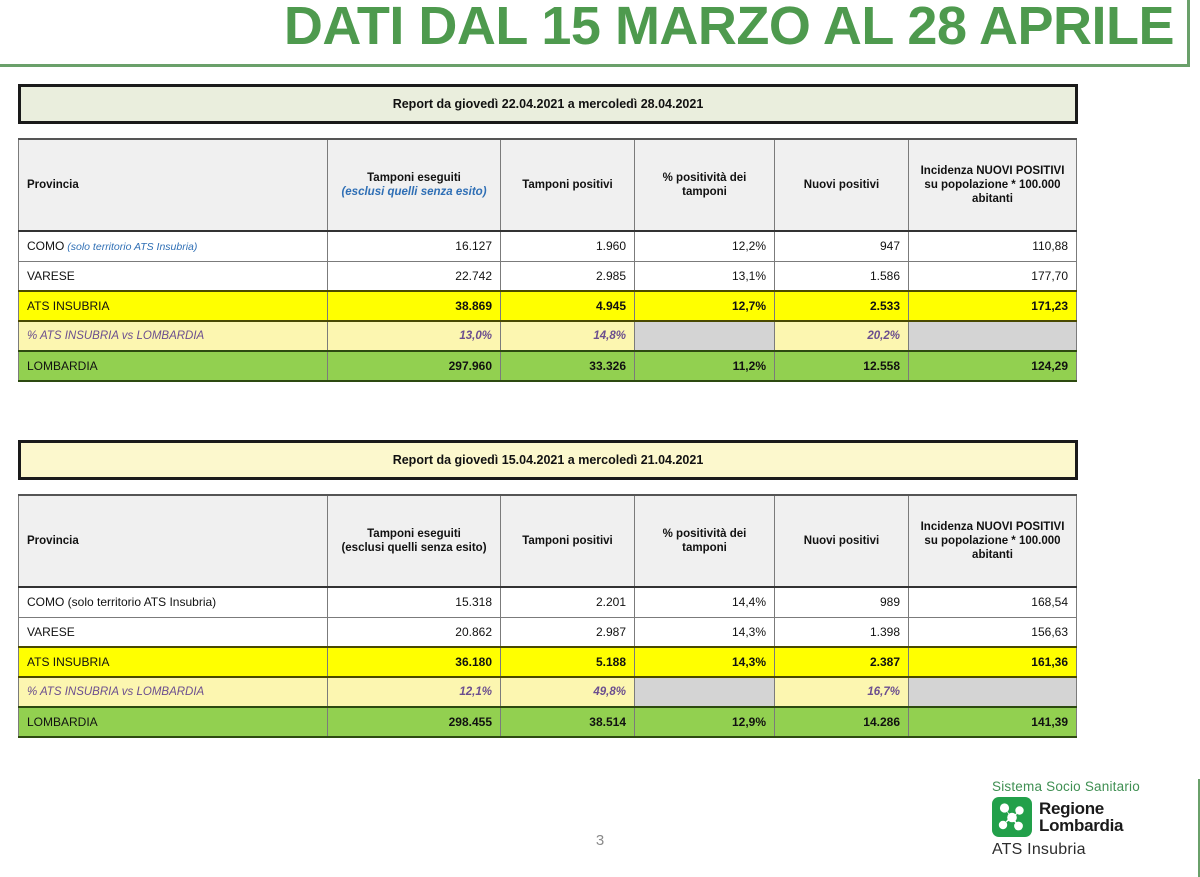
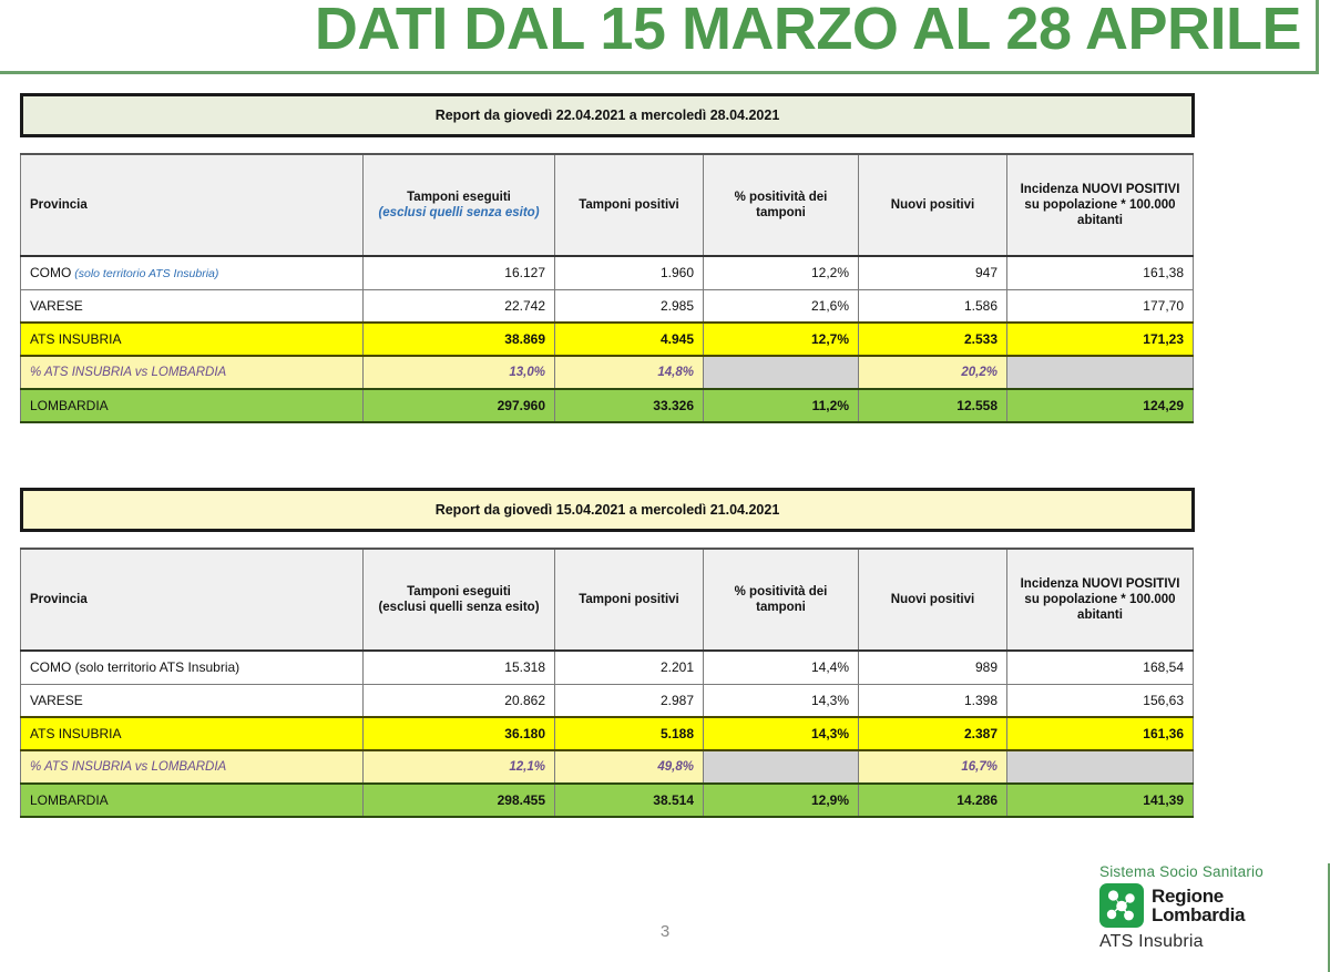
  DATI DAL 15 MARZO AL 28 APRILE
  Report da giovedì 22.04.2021 a mercoledì 28.04.2021
  Provincia	Tamponi eseguiti (esclusi quelli senza esito)	Tamponi positivi	% positività dei tamponi	Nuovi positivi	Incidenza NUOVI POSITIVI su popolazione * 100.000 abitanti
- COMO (solo territorio ATS Insubria)	16.127	1.960	12,2%	947	110,88
+ COMO (solo territorio ATS Insubria)	16.127	1.960	12,2%	947	161,38
- VARESE	22.742	2.985	13,1%	1.586	177,70
+ VARESE	22.742	2.985	21,6%	1.586	177,70
  ATS INSUBRIA	38.869	4.945	12,7%	2.533	171,23
  % ATS INSUBRIA vs LOMBARDIA	13,0%	14,8%		20,2%
  LOMBARDIA	297.960	33.326	11,2%	12.558	124,29
  Report da giovedì 15.04.2021 a mercoledì 21.04.2021
  Provincia	Tamponi eseguiti (esclusi quelli senza esito)	Tamponi positivi	% positività dei tamponi	Nuovi positivi	Incidenza NUOVI POSITIVI su popolazione * 100.000 abitanti
  COMO (solo territorio ATS Insubria)	15.318	2.201	14,4%	989	168,54
  VARESE	20.862	2.987	14,3%	1.398	156,63
  ATS INSUBRIA	36.180	5.188	14,3%	2.387	161,36
  % ATS INSUBRIA vs LOMBARDIA	12,1%	49,8%		16,7%
  LOMBARDIA	298.455	38.514	12,9%	14.286	141,39
  3
  Sistema Socio Sanitario
  Regione
  Lombardia
  ATS Insubria
